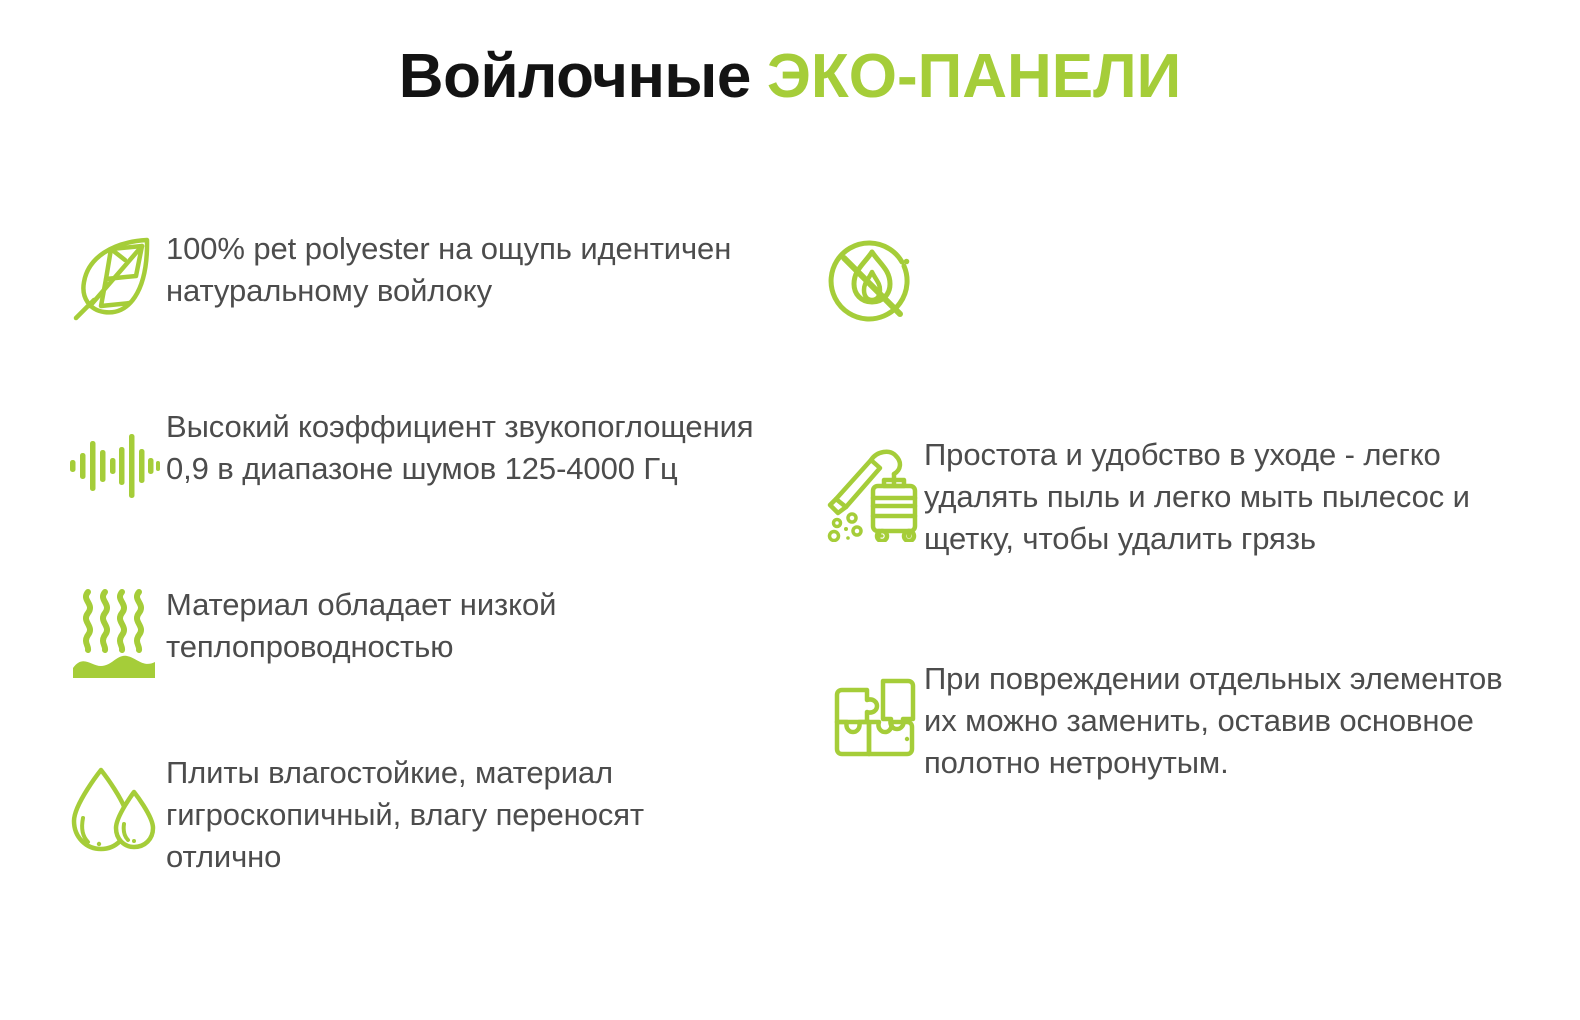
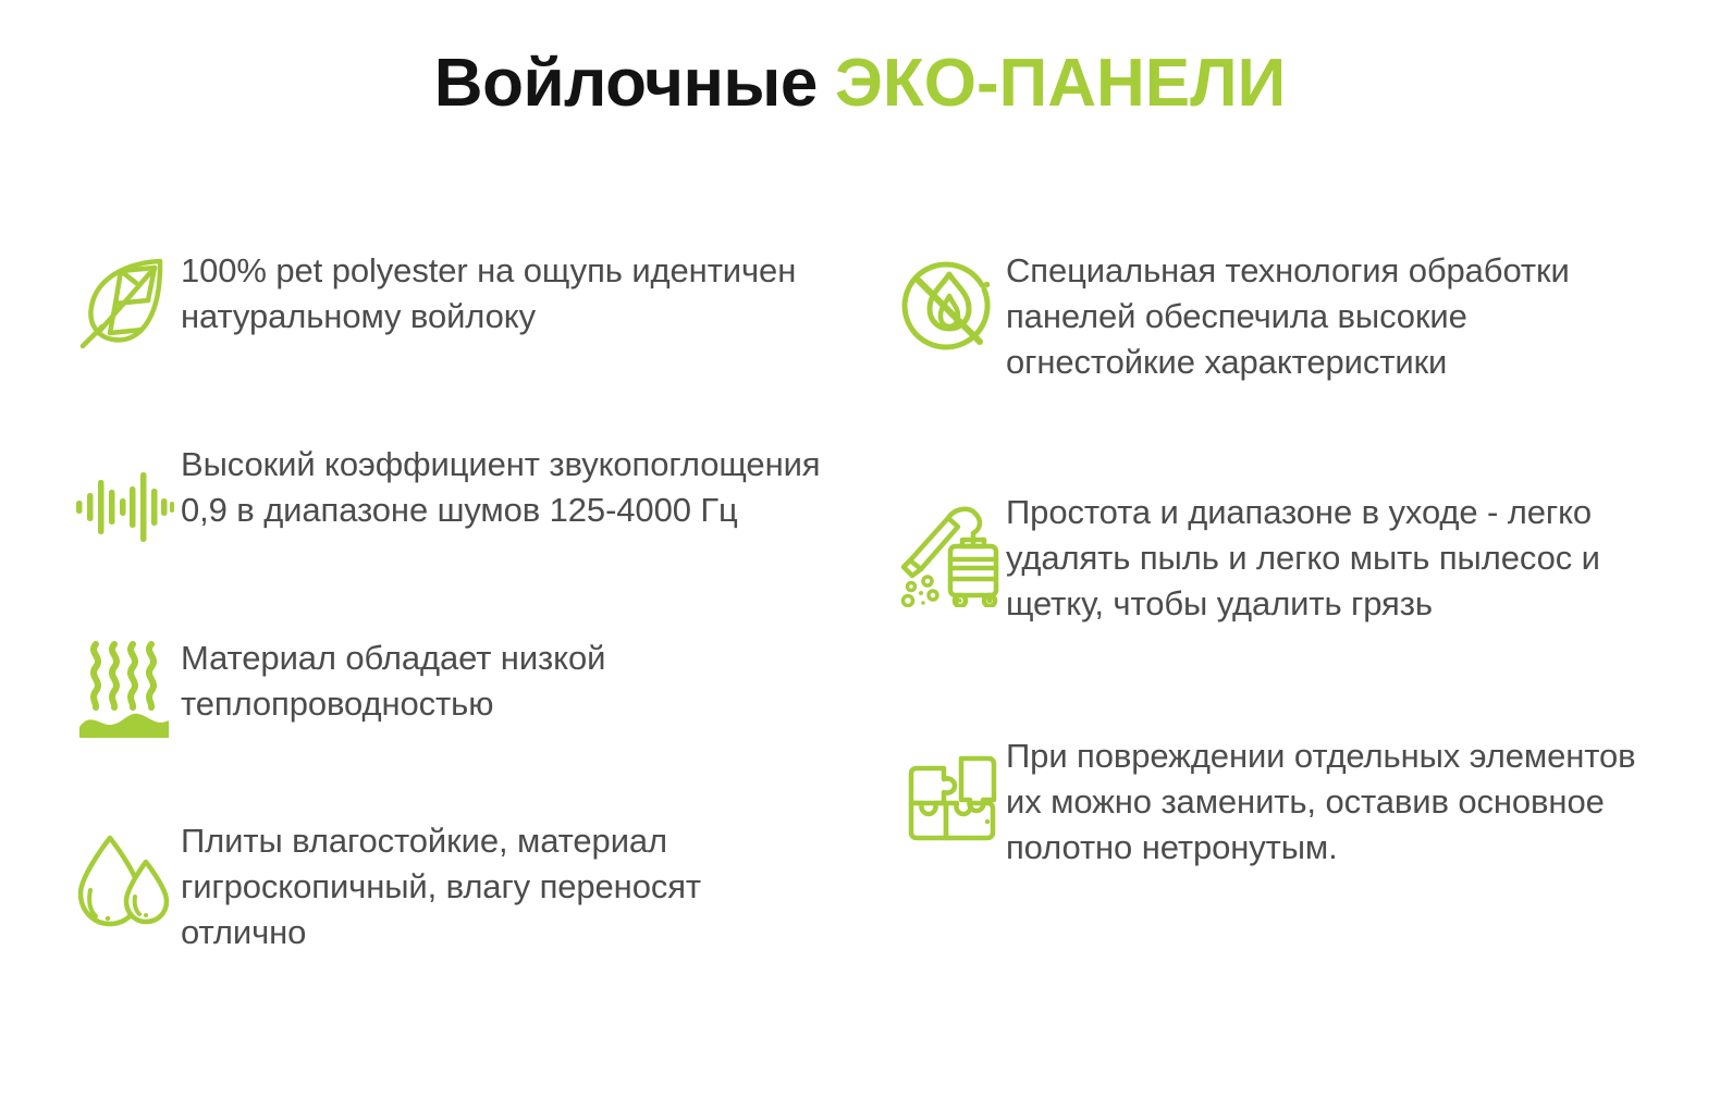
  Войлочные ЭКО-ПАНЕЛИ
  100% pet polyester на ощупь идентичен натуральному войлоку
  Высокий коэффициент звукопоглощения 0,9 в диапазоне шумов 125-4000 Гц
  Материал обладает низкой теплопроводностью
  Плиты влагостойкие, материал гигроскопичный, влагу переносят отлично
+ Специальная технология обработки панелей обеспечила высокие огнестойкие характеристики
- Простота и удобство в уходе - легко удалять пыль и легко мыть пылесос и щетку, чтобы удалить грязь
+ Простота и диапазоне в уходе - легко удалять пыль и легко мыть пылесос и щетку, чтобы удалить грязь
  При повреждении отдельных элементов их можно заменить, оставив основное полотно нетронутым.
